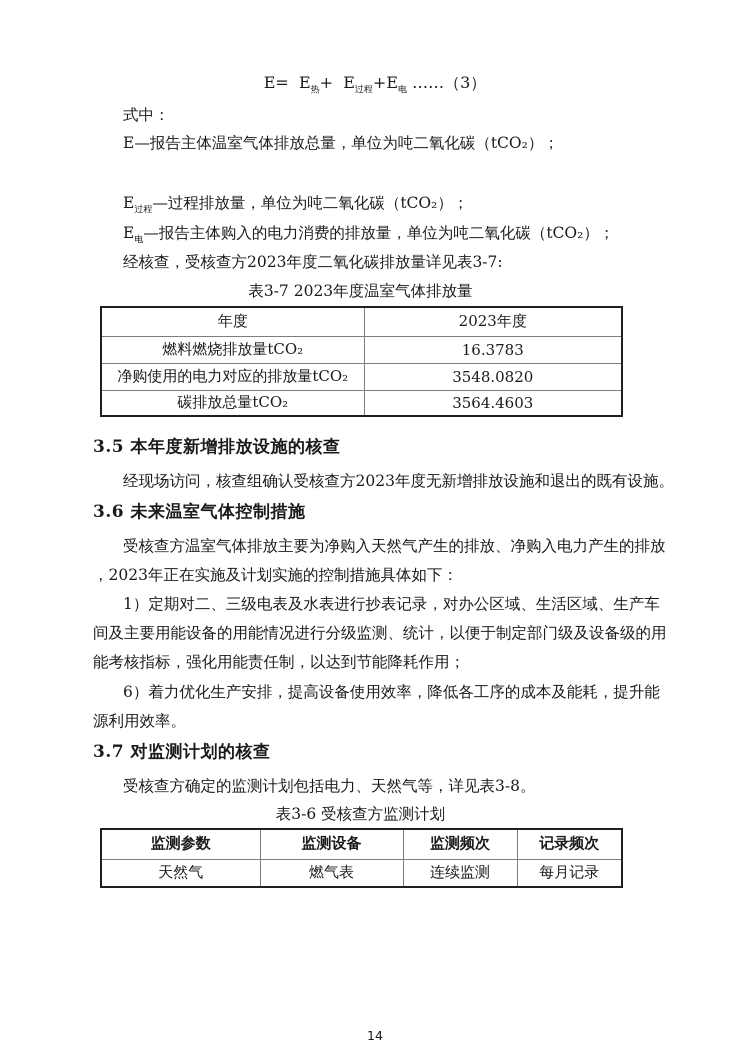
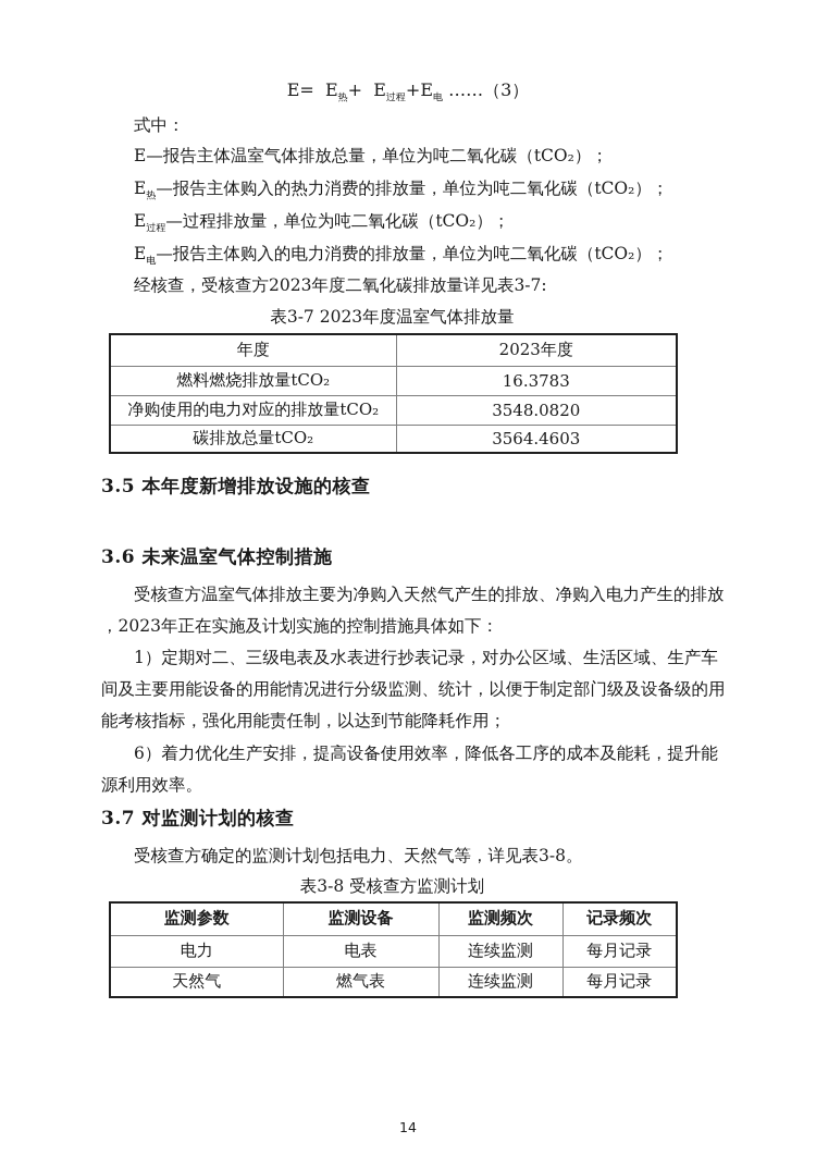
  E= E热+ E过程+E电 ……（3）
  式中：
  E—报告主体温室气体排放总量，单位为吨二氧化碳（tCO₂）；
+ E热—报告主体购入的热力消费的排放量，单位为吨二氧化碳（tCO₂）；
  E过程—过程排放量，单位为吨二氧化碳（tCO₂）；
  E电—报告主体购入的电力消费的排放量，单位为吨二氧化碳（tCO₂）；
  经核查，受核查方2023年度二氧化碳排放量详见表3-7:
  表3-7 2023年度温室气体排放量
  年度	2023年度
  燃料燃烧排放量tCO₂	16.3783
  净购使用的电力对应的排放量tCO₂	3548.0820
  碳排放总量tCO₂	3564.4603
  3.5 本年度新增排放设施的核查
- 经现场访问，核查组确认受核查方2023年度无新增排放设施和退出的既有设施。
  3.6 未来温室气体控制措施
  受核查方温室气体排放主要为净购入天然气产生的排放、净购入电力产生的排放
  ，2023年正在实施及计划实施的控制措施具体如下：
  1）定期对二、三级电表及水表进行抄表记录，对办公区域、生活区域、生产车
  间及主要用能设备的用能情况进行分级监测、统计，以便于制定部门级及设备级的用
  能考核指标，强化用能责任制，以达到节能降耗作用；
  6）着力优化生产安排，提高设备使用效率，降低各工序的成本及能耗，提升能
  源利用效率。
  3.7 对监测计划的核查
  受核查方确定的监测计划包括电力、天然气等，详见表3-8。
- 表3-6 受核查方监测计划
+ 表3-8 受核查方监测计划
  监测参数	监测设备	监测频次	记录频次
+ 电力	电表	连续监测	每月记录
  天然气	燃气表	连续监测	每月记录
  14
